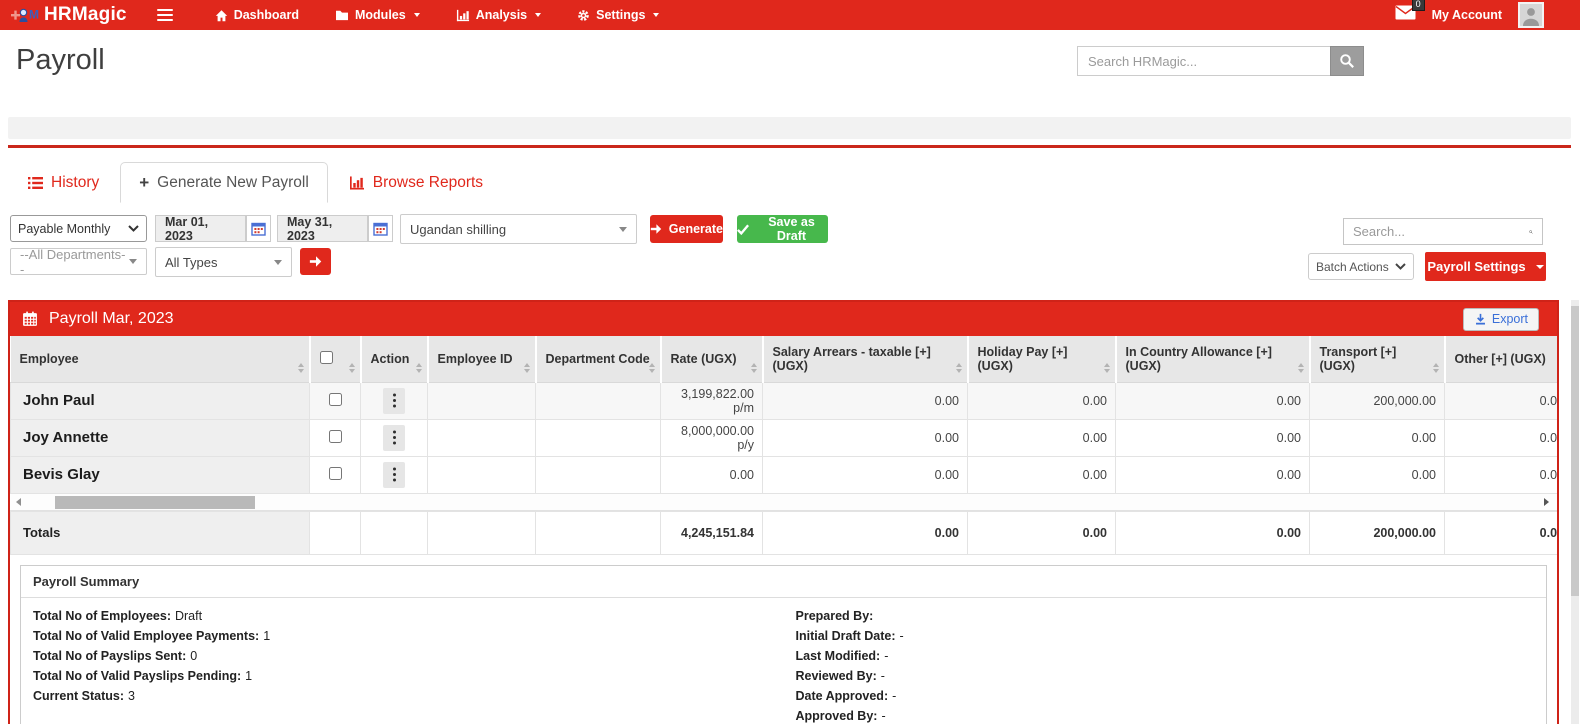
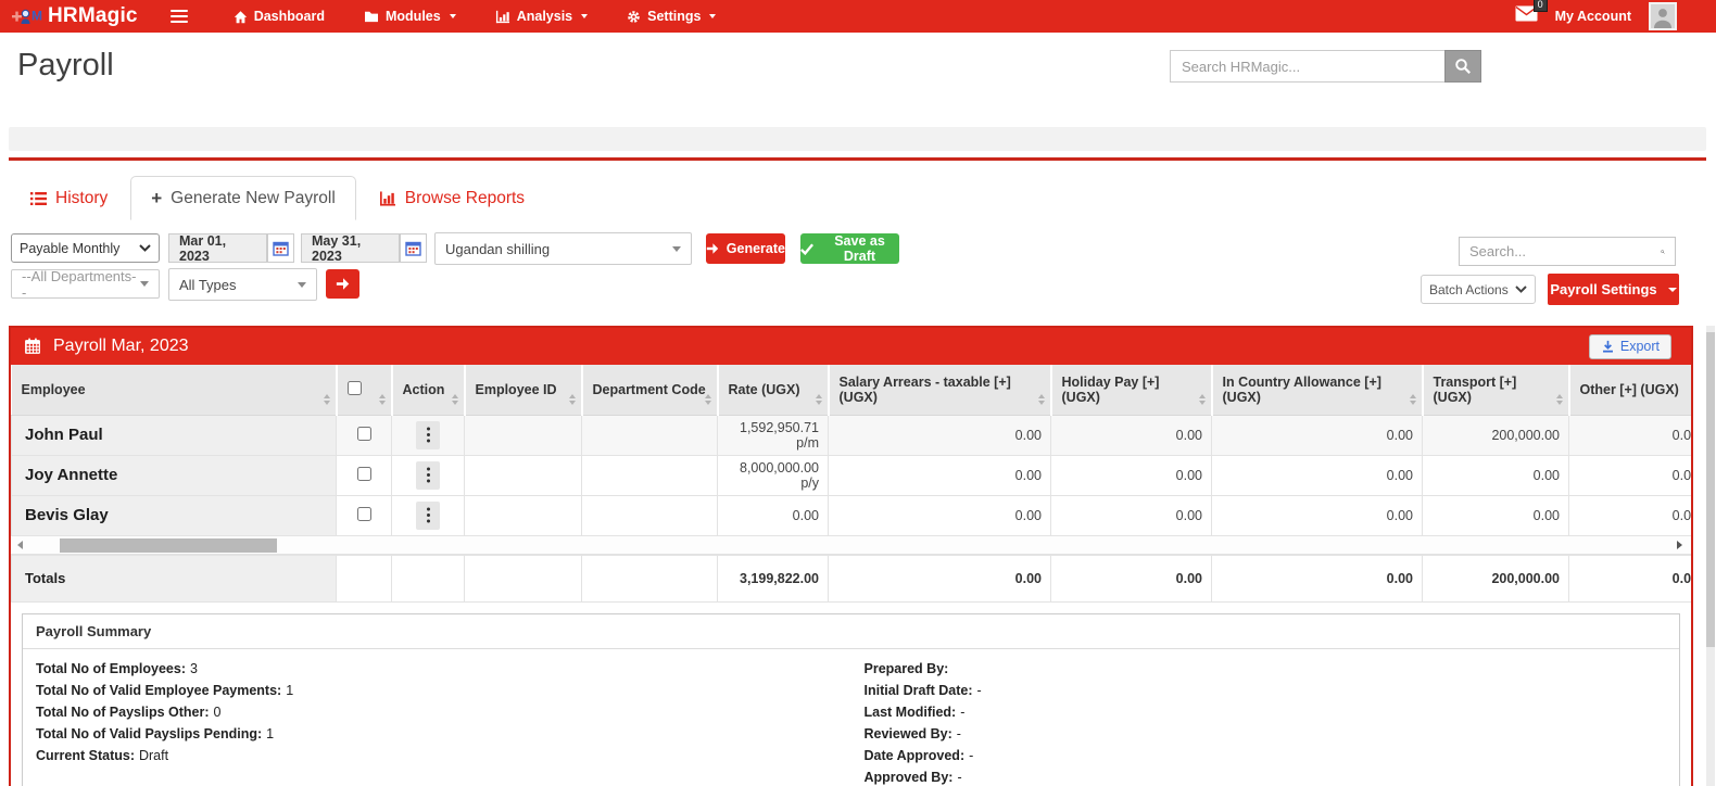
  M
  HRMagic
  Dashboard
  Modules
  Analysis
  Settings
  0
  My Account
  Payroll
  Search HRMagic...
  History
  +
  Generate New Payroll
  Browse Reports
  Payable Monthly
  Mar 01, 2023
  May 31, 2023
  Ugandan shilling
  Generate
  Save as Draft
  Search...
  --All Departments--
  All Types
  Batch Actions
  Payroll Settings
  Payroll Mar, 2023
  Export
  Employee		Action	Employee ID	Department Code	Rate (UGX)	Salary Arrears - taxable [+] (UGX)	Holiday Pay [+] (UGX)	In Country Allowance [+] (UGX)	Transport [+] (UGX)	Other [+] (UGX)
- John Paul					3,199,822.00 p/m	0.00	0.00	0.00	200,000.00	0.0
+ John Paul					1,592,950.71 p/m	0.00	0.00	0.00	200,000.00	0.0
  Joy Annette					8,000,000.00 p/y	0.00	0.00	0.00	0.00	0.0
  Bevis Glay					0.00	0.00	0.00	0.00	0.00	0.0
- Totals					4,245,151.84	0.00	0.00	0.00	200,000.00	0.0
+ Totals					3,199,822.00	0.00	0.00	0.00	200,000.00	0.0
  Payroll Summary
- Total No of Employees: Draft
+ Total No of Employees: 3
  Total No of Valid Employee Payments: 1
- Total No of Payslips Sent: 0
+ Total No of Payslips Other: 0
  Total No of Valid Payslips Pending: 1
- Current Status: 3
+ Current Status: Draft
  Prepared By:
  Initial Draft Date: -
  Last Modified: -
  Reviewed By: -
  Date Approved: -
  Approved By: -
